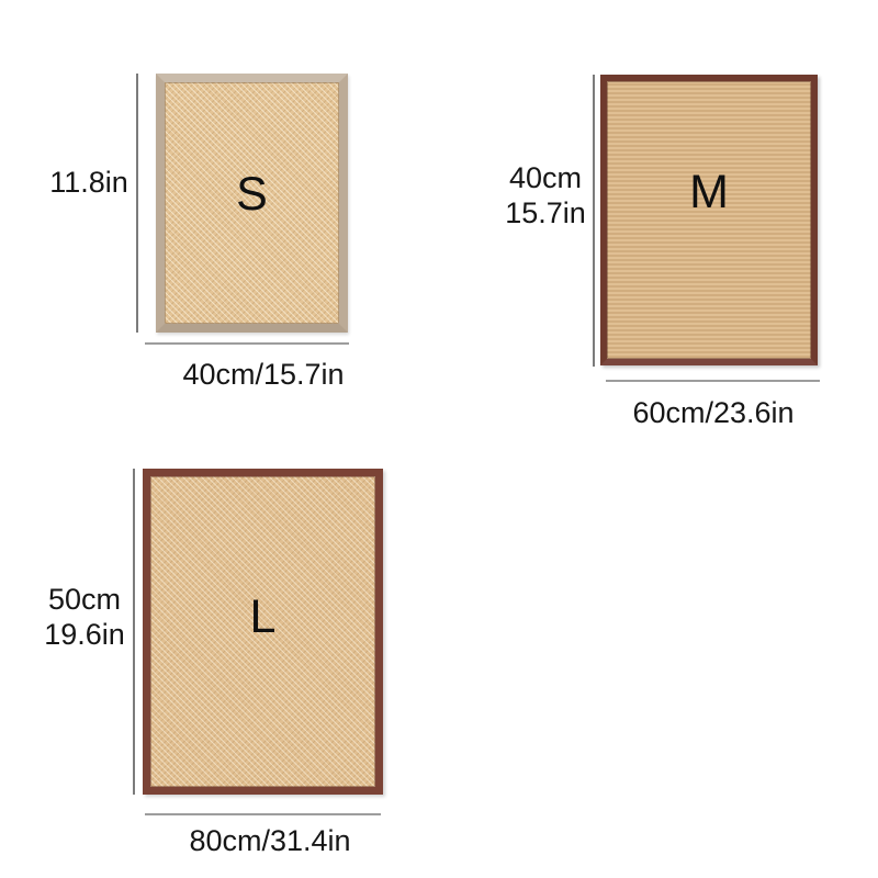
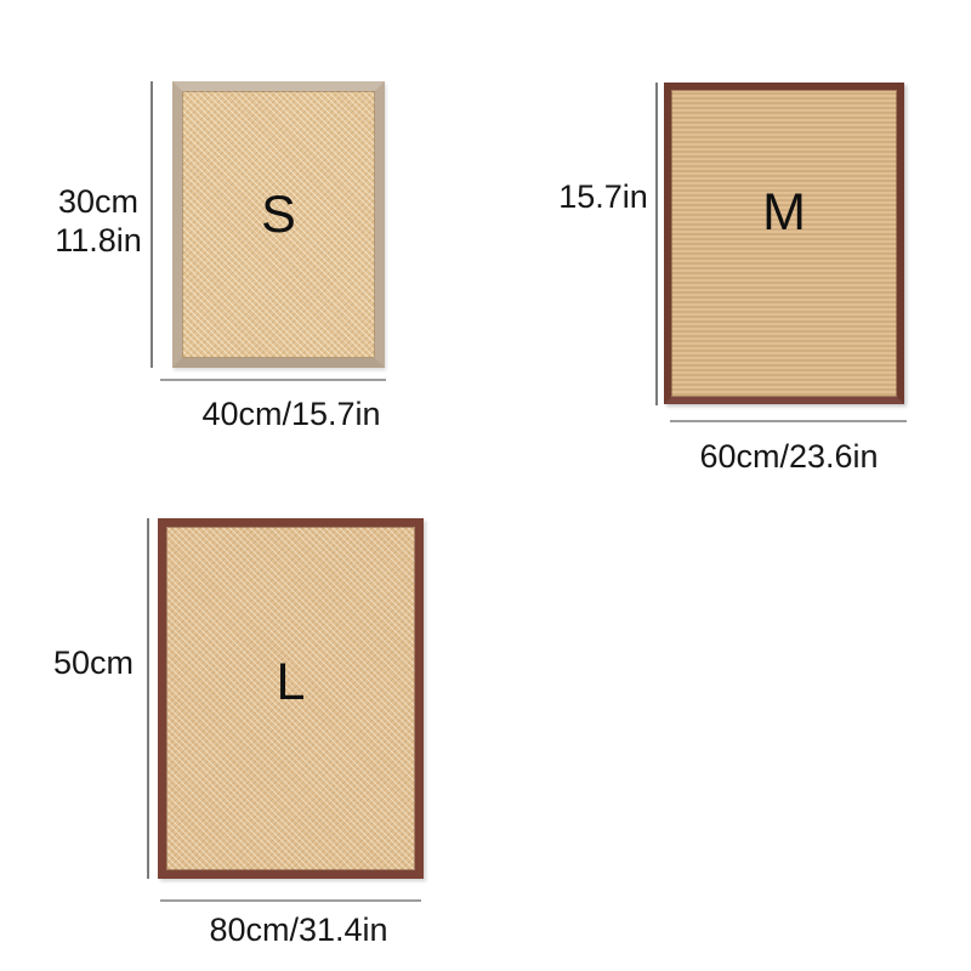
+ 30cm
  11.8in
  S
  40cm/15.7in
- 40cm
  15.7in
  M
  60cm/23.6in
  50cm
- 19.6in
  L
  80cm/31.4in
